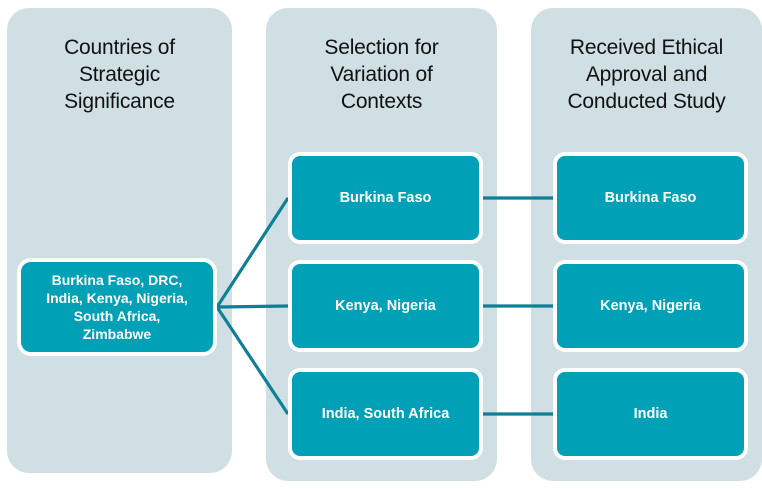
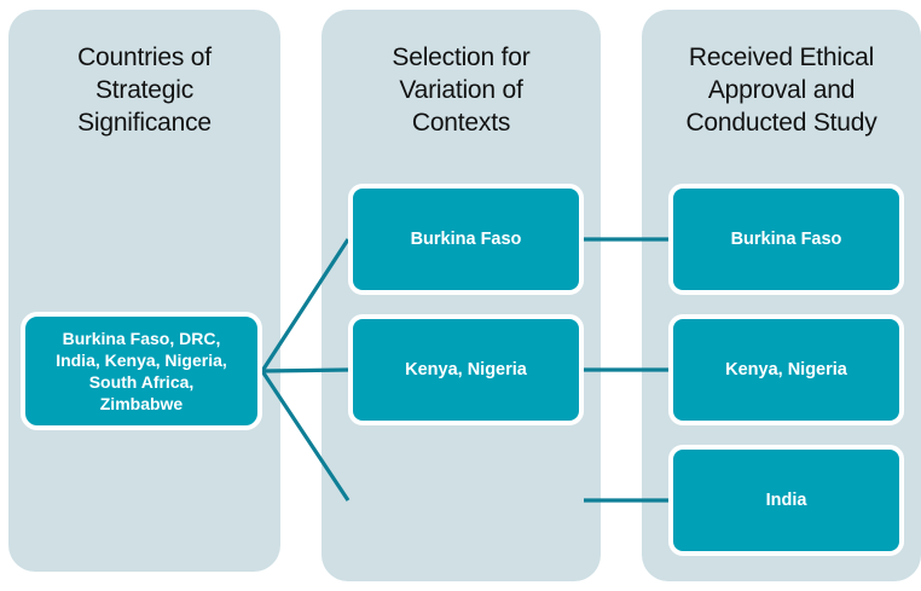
  Countries of
  Strategic
  Significance
  Selection for
  Variation of
  Contexts
  Received Ethical
  Approval and
  Conducted Study
  Burkina Faso, DRC,
  India, Kenya, Nigeria,
  South Africa,
  Zimbabwe
  Burkina Faso
  Kenya, Nigeria
- India, South Africa
  Burkina Faso
  Kenya, Nigeria
  India
